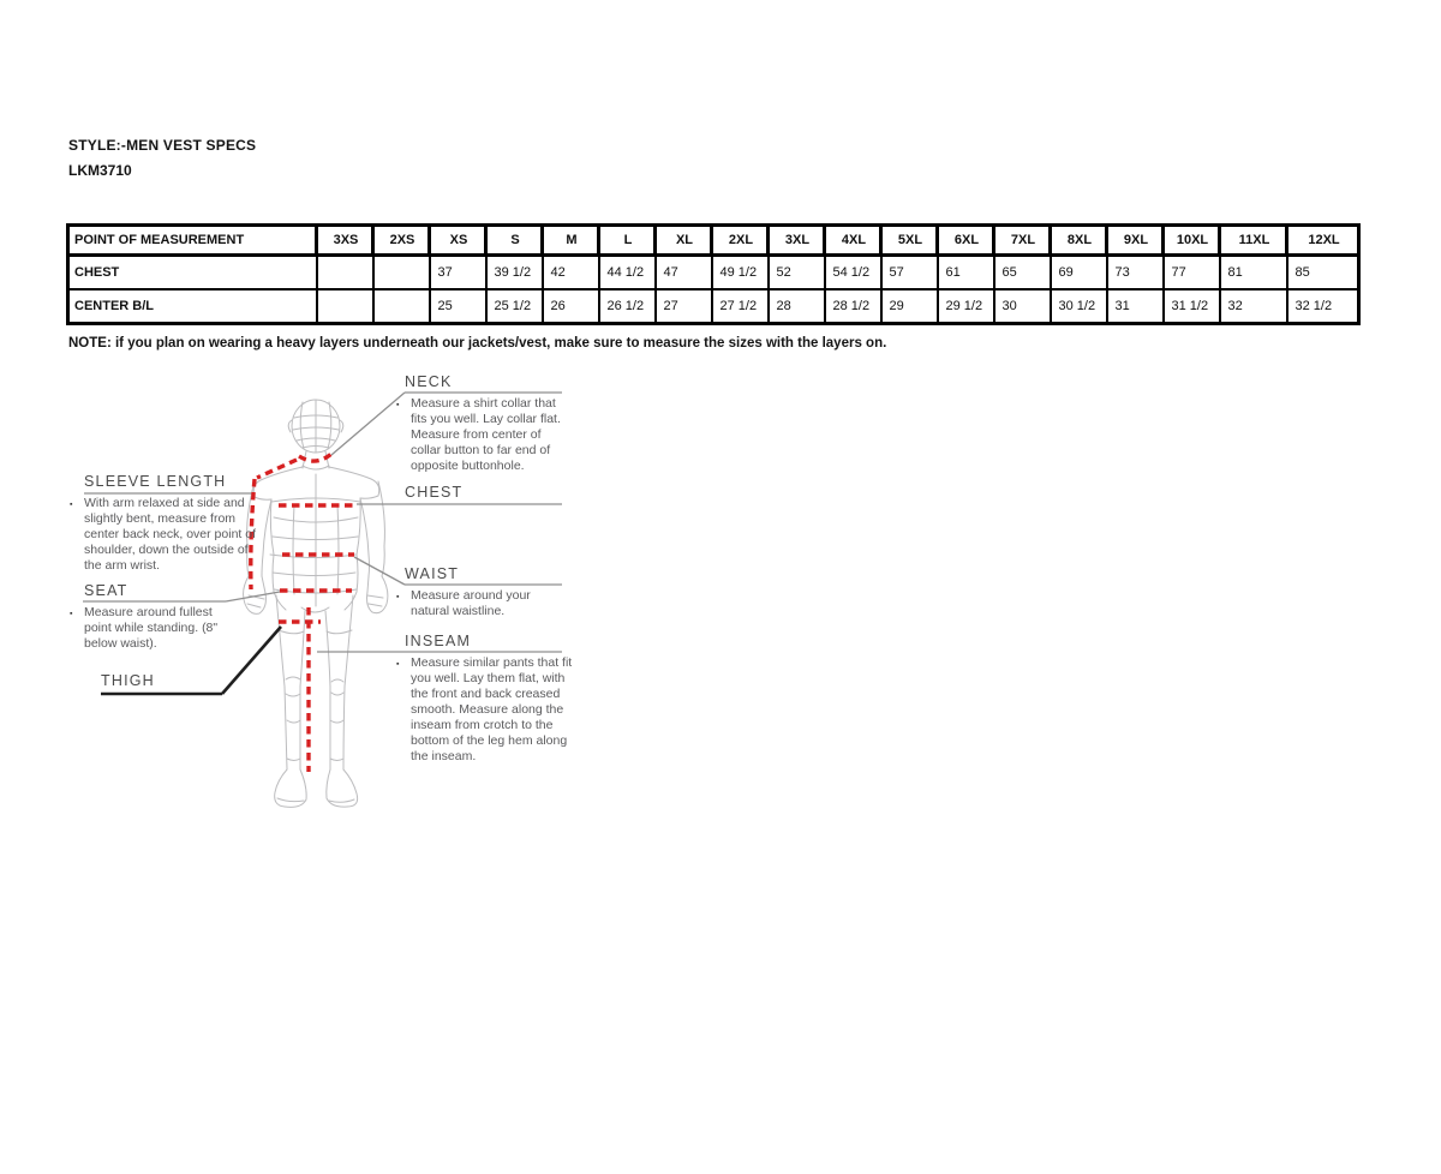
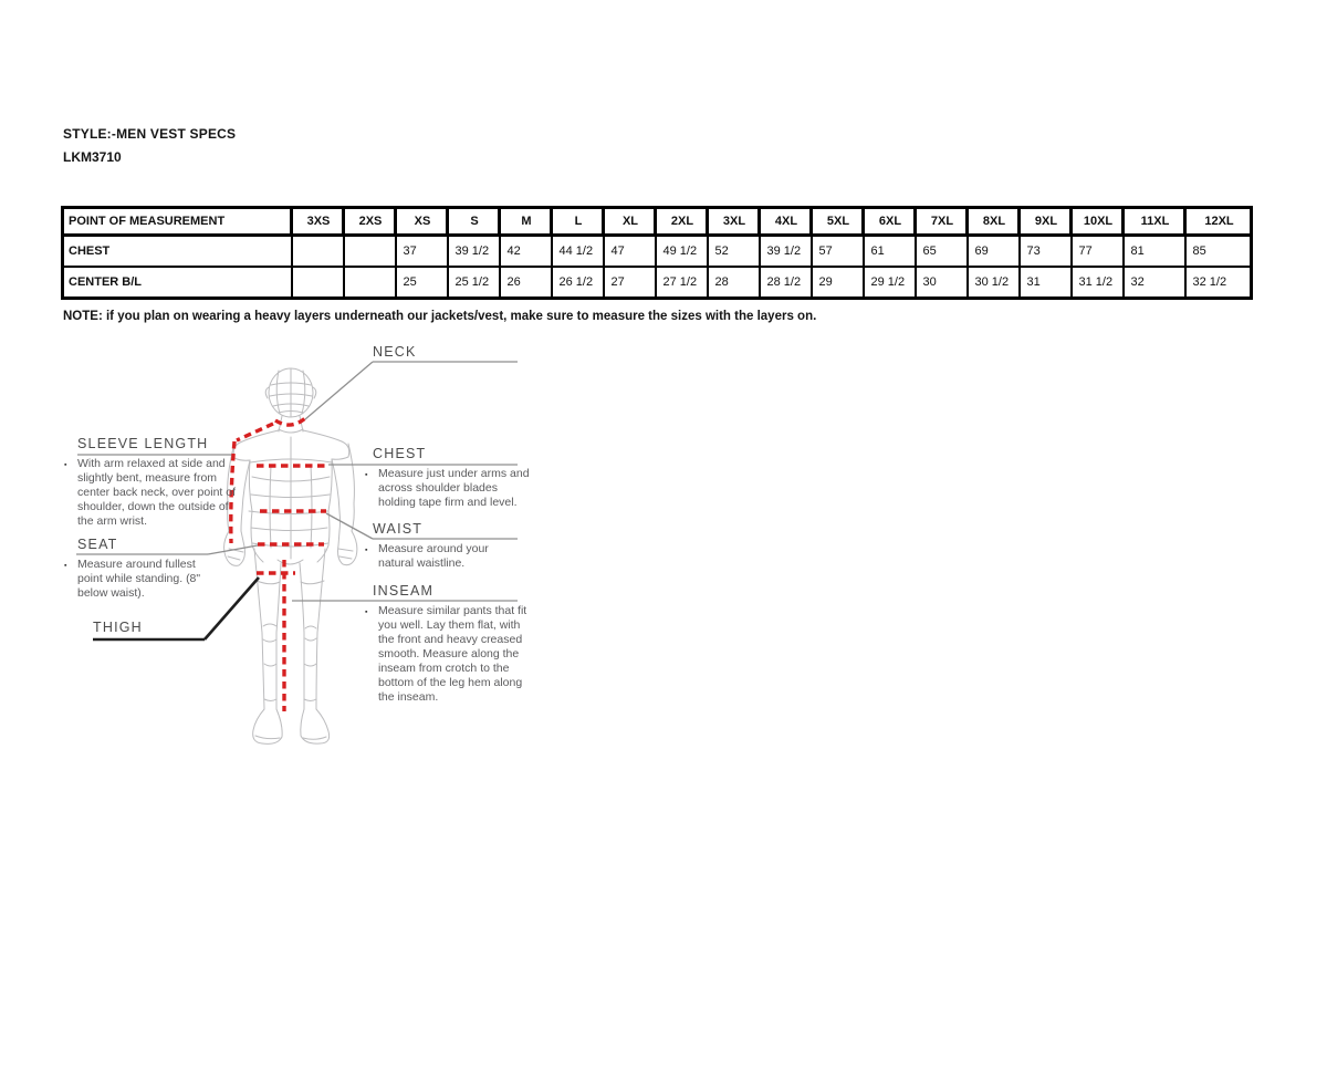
  STYLE:-MEN VEST SPECS
  LKM3710
  POINT OF MEASUREMENT	3XS	2XS	XS	S	M	L	XL	2XL	3XL	4XL	5XL	6XL	7XL	8XL	9XL	10XL	11XL	12XL
- CHEST			37	39 1/2	42	44 1/2	47	49 1/2	52	54 1/2	57	61	65	69	73	77	81	85
+ CHEST			37	39 1/2	42	44 1/2	47	49 1/2	52	39 1/2	57	61	65	69	73	77	81	85
  CENTER B/L			25	25 1/2	26	26 1/2	27	27 1/2	28	28 1/2	29	29 1/2	30	30 1/2	31	31 1/2	32	32 1/2
  NOTE: if you plan on wearing a heavy layers underneath our jackets/vest, make sure to measure the sizes with the layers on.
  NECK
- Measure a shirt collar that fits you well. Lay collar flat. Measure from center of collar button to far end of opposite buttonhole.
  CHEST
+ Measure just under arms and across shoulder blades holding tape firm and level.
  WAIST
  Measure around your natural waistline.
  INSEAM
- Measure similar pants that fit you well. Lay them flat, with the front and back creased smooth. Measure along the inseam from crotch to the bottom of the leg hem along the inseam.
+ Measure similar pants that fit you well. Lay them flat, with the front and heavy creased smooth. Measure along the inseam from crotch to the bottom of the leg hem along the inseam.
  SLEEVE LENGTH
  With arm relaxed at side and slightly bent, measure from center back neck, over point of shoulder, down the outside of the arm wrist.
  SEAT
  Measure around fullest point while standing. (8" below waist).
  THIGH
